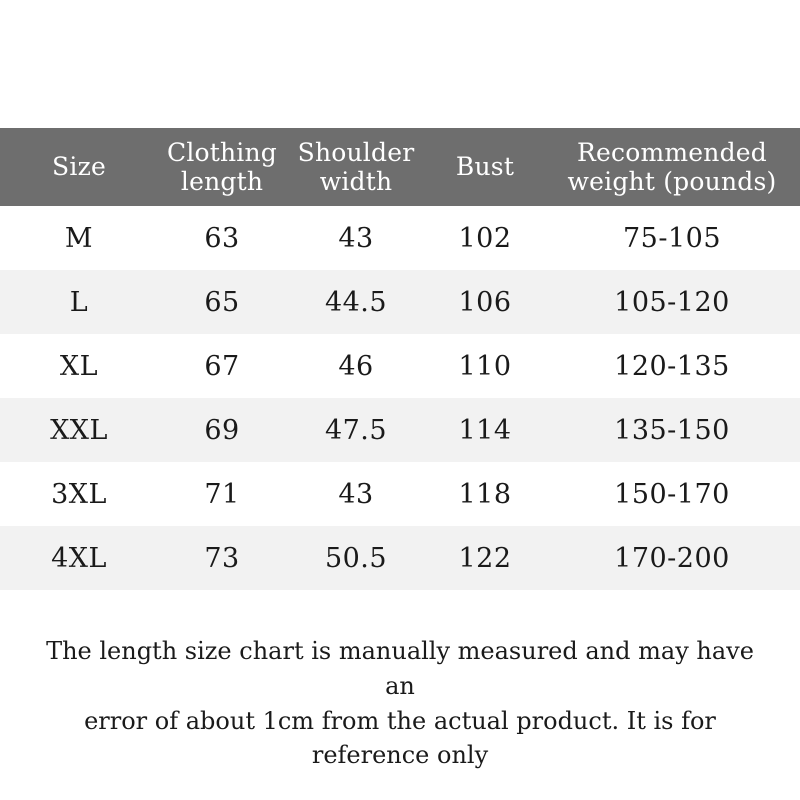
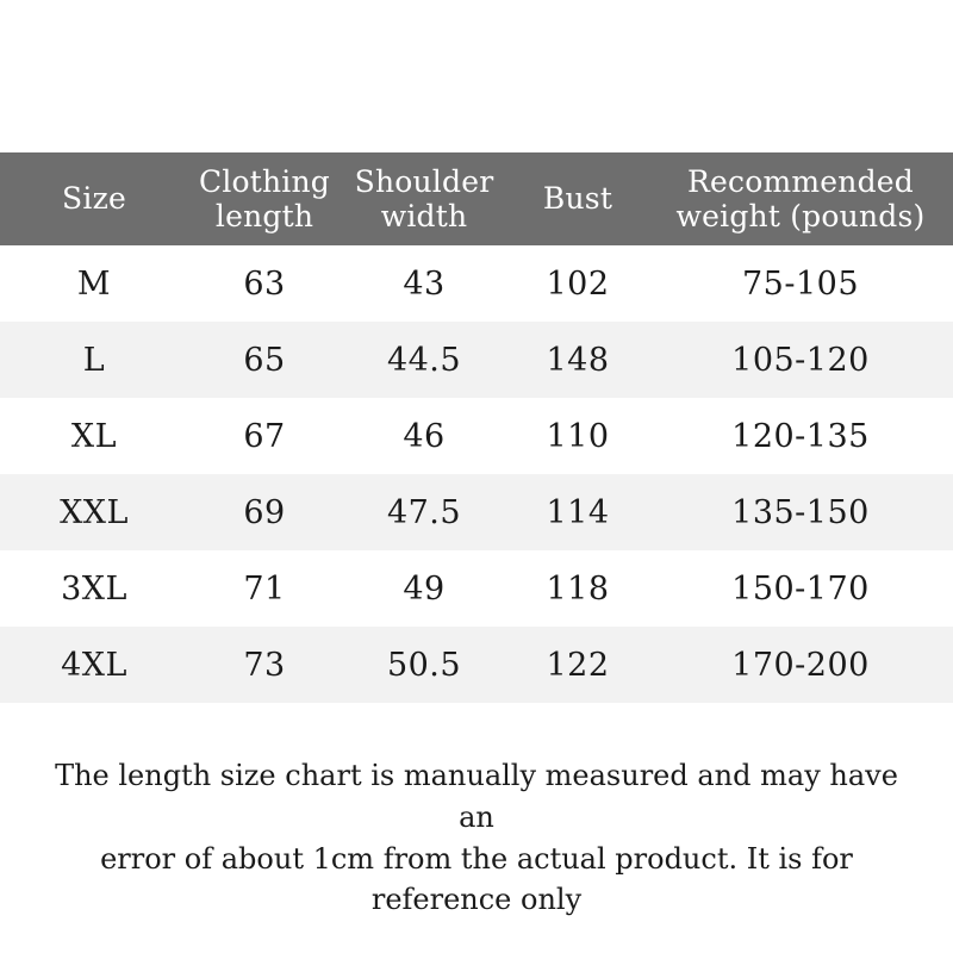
  Size	Clothing length	Shoulder width	Bust	Recommended weight (pounds)
  M	63	43	102	75-105
- L	65	44.5	106	105-120
+ L	65	44.5	148	105-120
  XL	67	46	110	120-135
  XXL	69	47.5	114	135-150
- 3XL	71	43	118	150-170
+ 3XL	71	49	118	150-170
  4XL	73	50.5	122	170-200
  The length size chart is manually measured and may have an
  error of about 1cm from the actual product. It is for reference only
